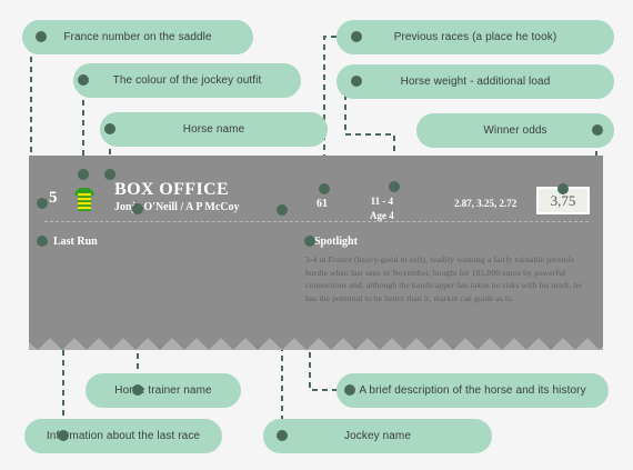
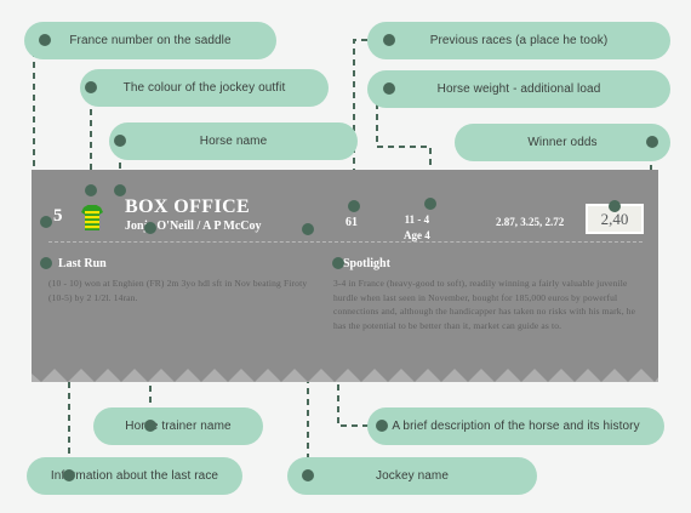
  5
  BOX OFFICE
  Jon O'Neill / A P McCoy
  61
  11 - 4
  Age 4
  2.87, 3.25, 2.72
- 3,75
+ 2,40
  Last Run
+ (10 - 10) won at Enghien (FR) 2m 3yo hdl sft in Nov beating Firoty (10-5) by 2 1/2l. 14ran.
  Spotlight
  3-4 in France (heavy-good to soft), readily winning a fairly valuable juvenile hurdle when last seen in November, bought for 185,000 euros by powerful connections and, although the handicapper has taken no risks with his mark, he has the potential to be better than it, market can guide as to.
  France number on the saddle
  The colour of the jockey outfit
  Horse name
  Previous races (a place he took)
  Horse weight - additional load
  Winner odds
  Hor trainer name
  Inmation about the last race
  Jockey name
  A brief description of the horse and its history
